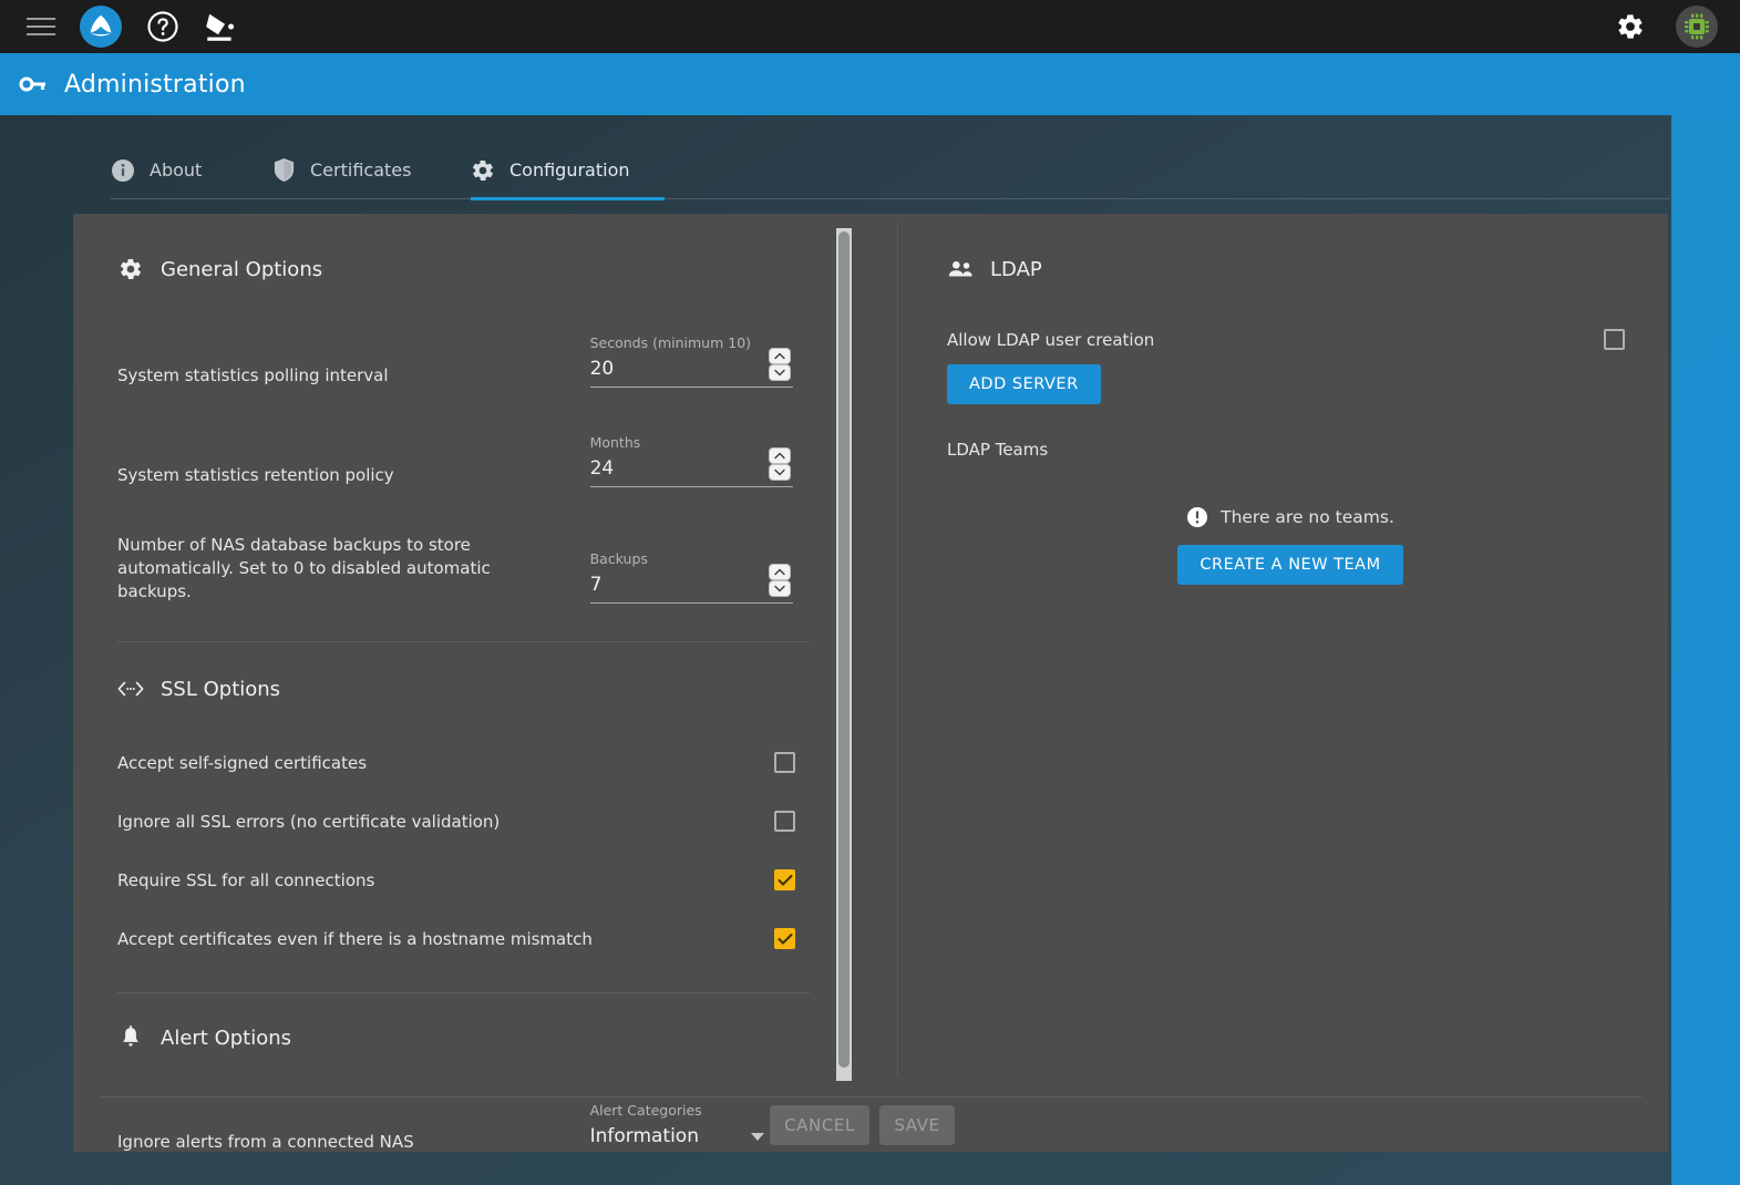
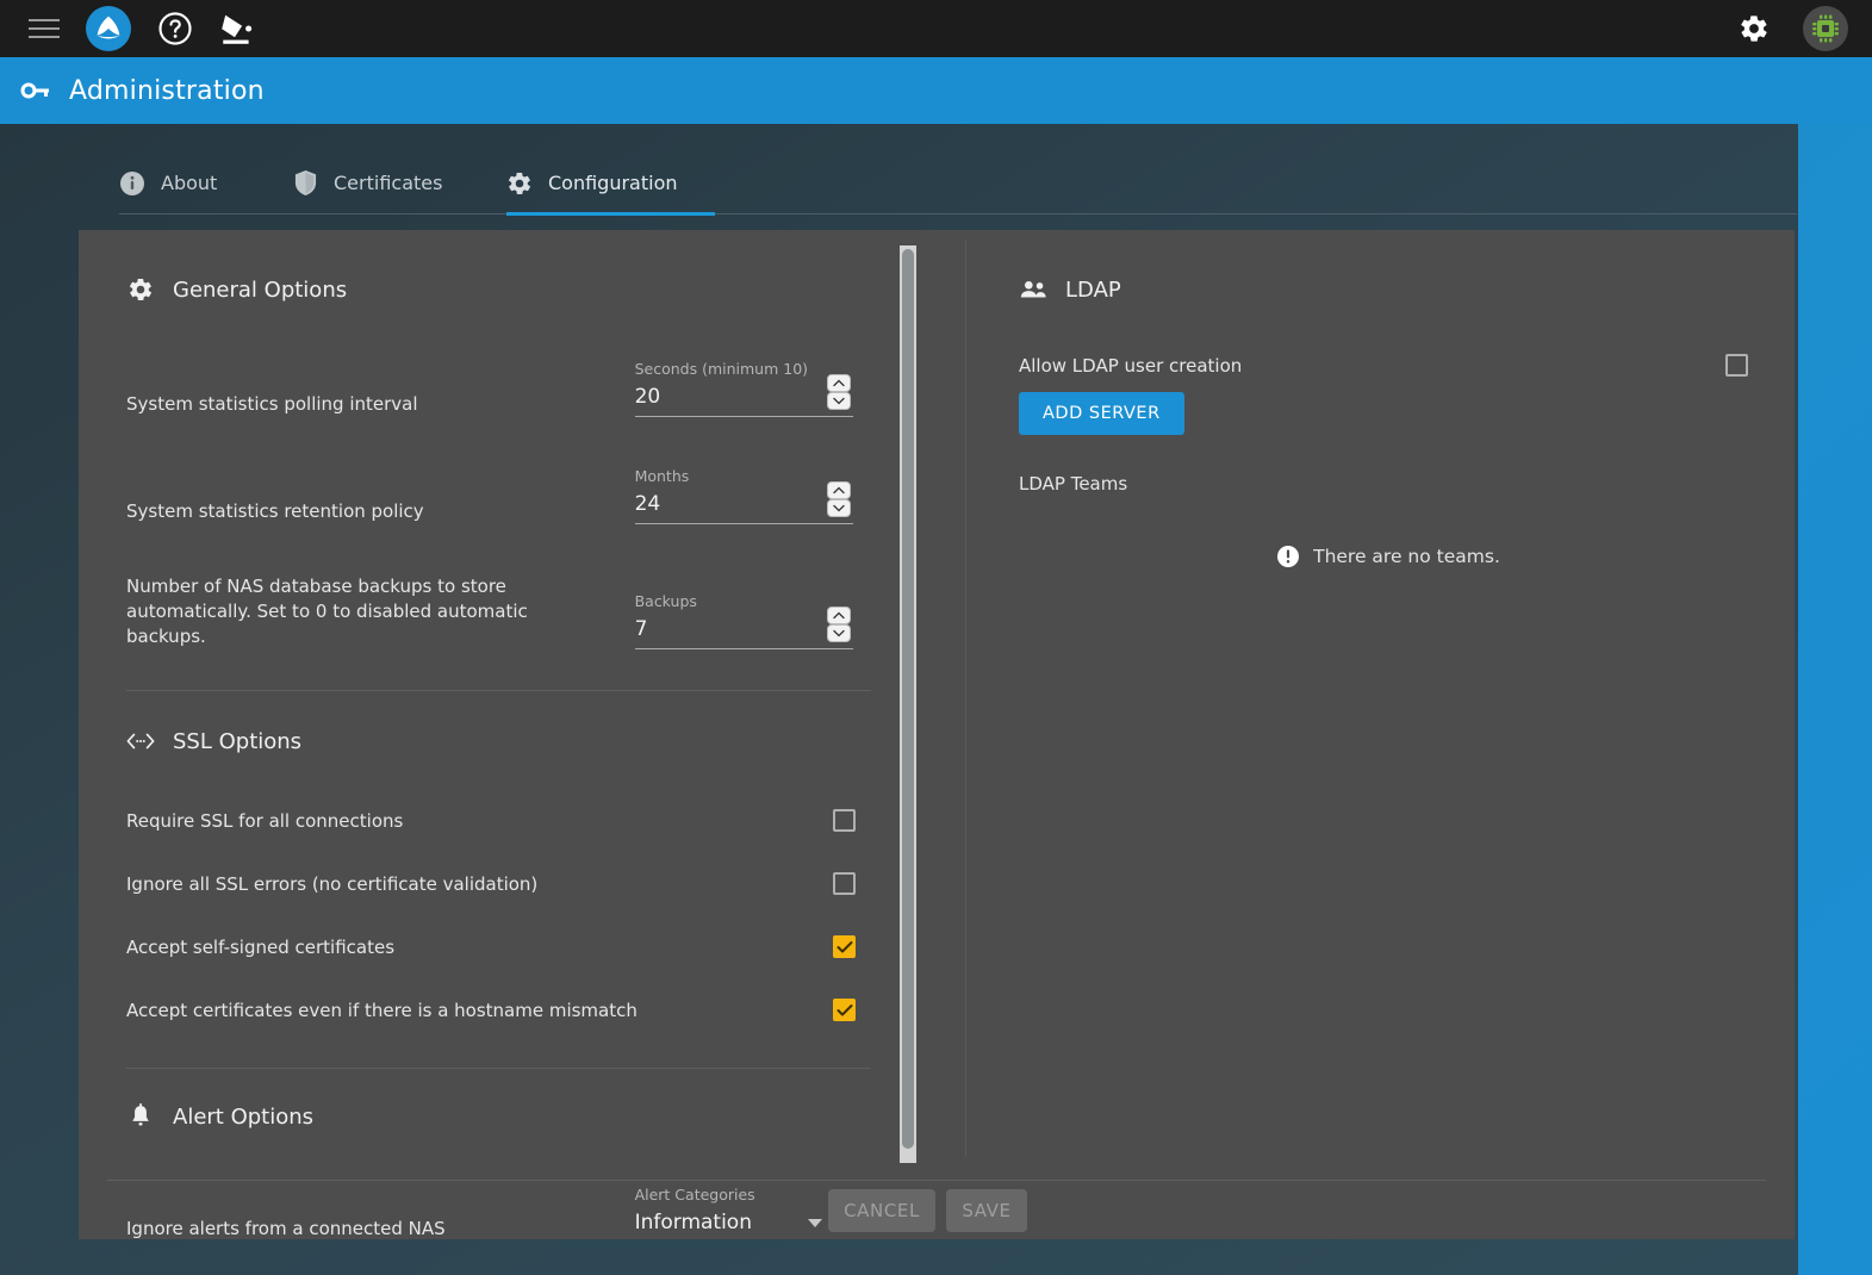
  Administration
  About
  Certificates
  Configuration
  General Options
  System statistics polling interval
  Seconds (minimum 10)
  20
  System statistics retention policy
  Months
  24
  Number of NAS database backups to store automatically. Set to 0 to disabled automatic backups.
  Backups
  7
  SSL Options
- Accept self-signed certificates
+ Require SSL for all connections
  Ignore all SSL errors (no certificate validation)
- Require SSL for all connections
+ Accept self-signed certificates
  Accept certificates even if there is a hostname mismatch
  Alert Options
  Ignore alerts from a connected NAS
  Alert Categories
  Information
  LDAP
  Allow LDAP user creation
  ADD SERVER
  LDAP Teams
  There are no teams.
- CREATE A NEW TEAM
  CANCEL
  SAVE
